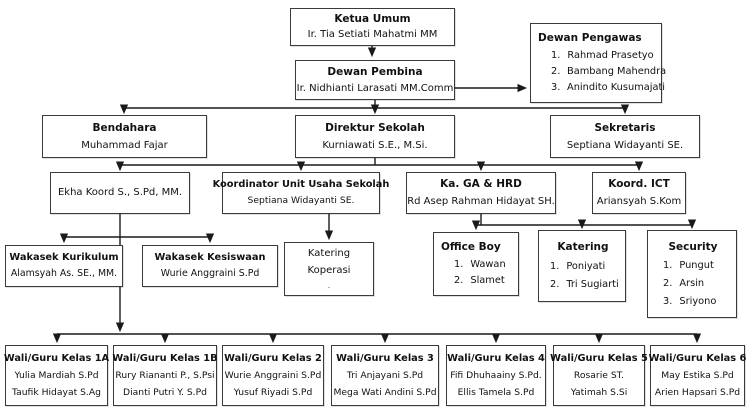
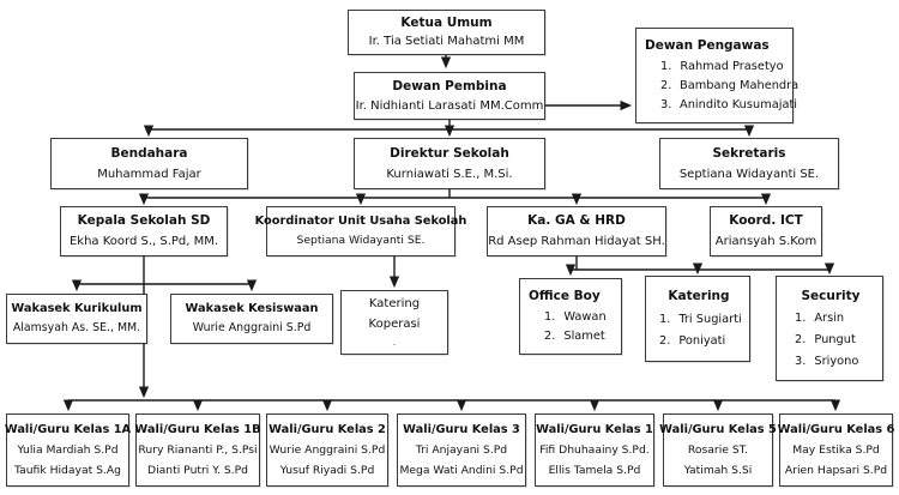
  Ketua Umum
  Ir. Tia Setiati Mahatmi MM
  Dewan Pembina
  Ir. Nidhianti Larasati MM.Comm
  Dewan Pengawas
  1.
  Rahmad Prasetyo
  2.
  Bambang Mahendra
  3.
  Anindito Kusumajati
  Bendahara
  Muhammad Fajar
  Direktur Sekolah
  Kurniawati S.E., M.Si.
  Sekretaris
  Septiana Widayanti SE.
+ Kepala Sekolah SD
  Ekha Koord S., S.Pd, MM.
  Koordinator Unit Usaha Sekolah
  Septiana Widayanti SE.
  Ka. GA & HRD
  Rd Asep Rahman Hidayat SH.
  Koord. ICT
  Ariansyah S.Kom
  Wakasek Kurikulum
  Alamsyah As. SE., MM.
  Wakasek Kesiswaan
  Wurie Anggraini S.Pd
  Katering
  Koperasi
  .
  Office Boy
  1.
  Wawan
  2.
  Slamet
  Katering
  1.
- Poniyati
+ Tri Sugiarti
  2.
- Tri Sugiarti
+ Poniyati
  Security
  1.
- Pungut
+ Arsin
  2.
- Arsin
+ Pungut
  3.
  Sriyono
  Wali/Guru Kelas 1A
  Yulia Mardiah S.Pd
  Taufik Hidayat S.Ag
  Wali/Guru Kelas 1B
  Rury Riananti P., S.Psi
  Dianti Putri Y. S.Pd
  Wali/Guru Kelas 2
  Wurie Anggraini S.Pd
  Yusuf Riyadi S.Pd
  Wali/Guru Kelas 3
  Tri Anjayani S.Pd
  Mega Wati Andini S.Pd
- Wali/Guru Kelas 4
+ Wali/Guru Kelas 1
  Fifi Dhuhaainy S.Pd.
  Ellis Tamela S.Pd
  Wali/Guru Kelas 5
  Rosarie ST.
  Yatimah S.Si
  Wali/Guru Kelas 6
  May Estika S.Pd
  Arien Hapsari S.Pd
